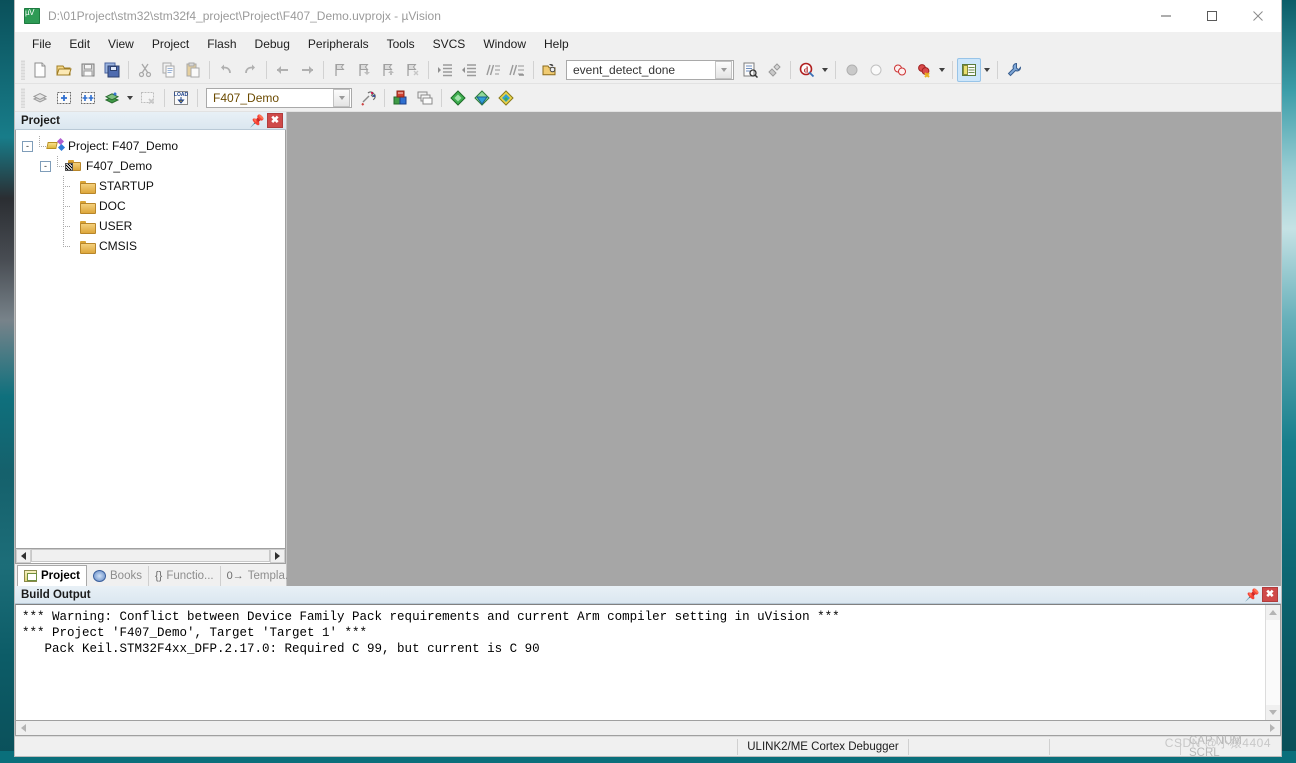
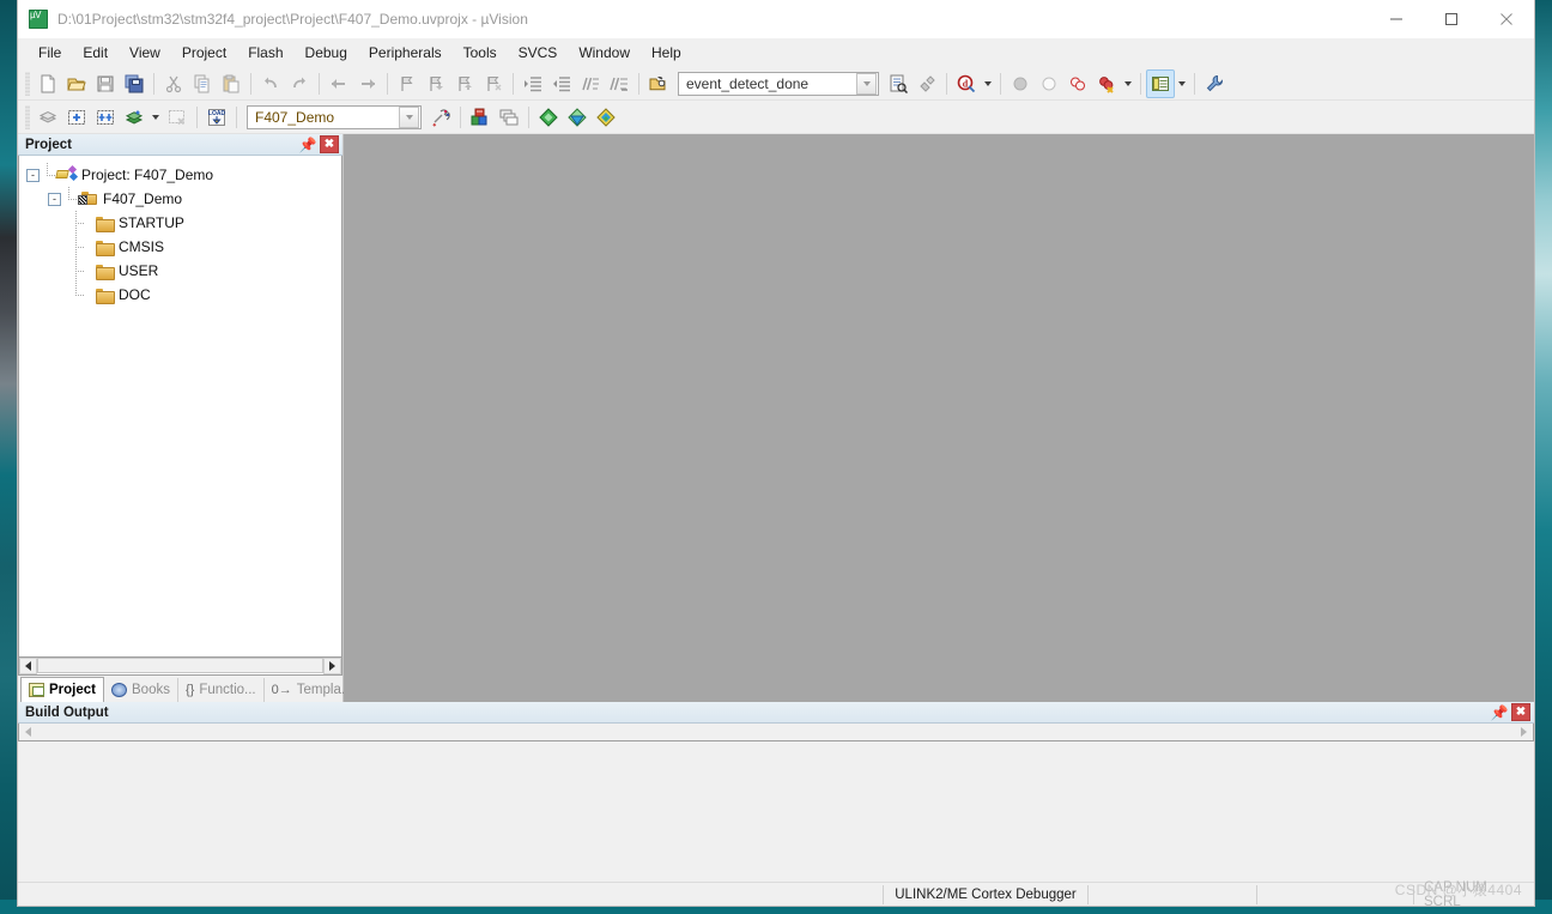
  D:\01Project\stm32\stm32f4_project\Project\F407_Demo.uvprojx - µVision
  File
  Edit
  View
  Project
  Flash
  Debug
  Peripherals
  Tools
  SVCS
  Window
  Help
  event_detect_done
  d
  F407_Demo
  Project
  📌
  ✖
  -
  Project: F407_Demo
  -
  F407_Demo
  STARTUP
- DOC
+ CMSIS
  USER
- CMSIS
+ DOC
  Project
  Books
  {}
  Functio...
  0→
  Build Output
  📌
  ✖
- *** Warning: Conflict between Device Family Pack requirements and current Arm compiler setting in uVision ***
- *** Project 'F407_Demo', Target 'Target 1' ***
- Pack Keil.STM32F4xx_DFP.2.17.0: Required C 99, but current is C 90
  ULINK2/ME Cortex Debugger
  CAP NUM SCRL
  CSDN @小猿4404
